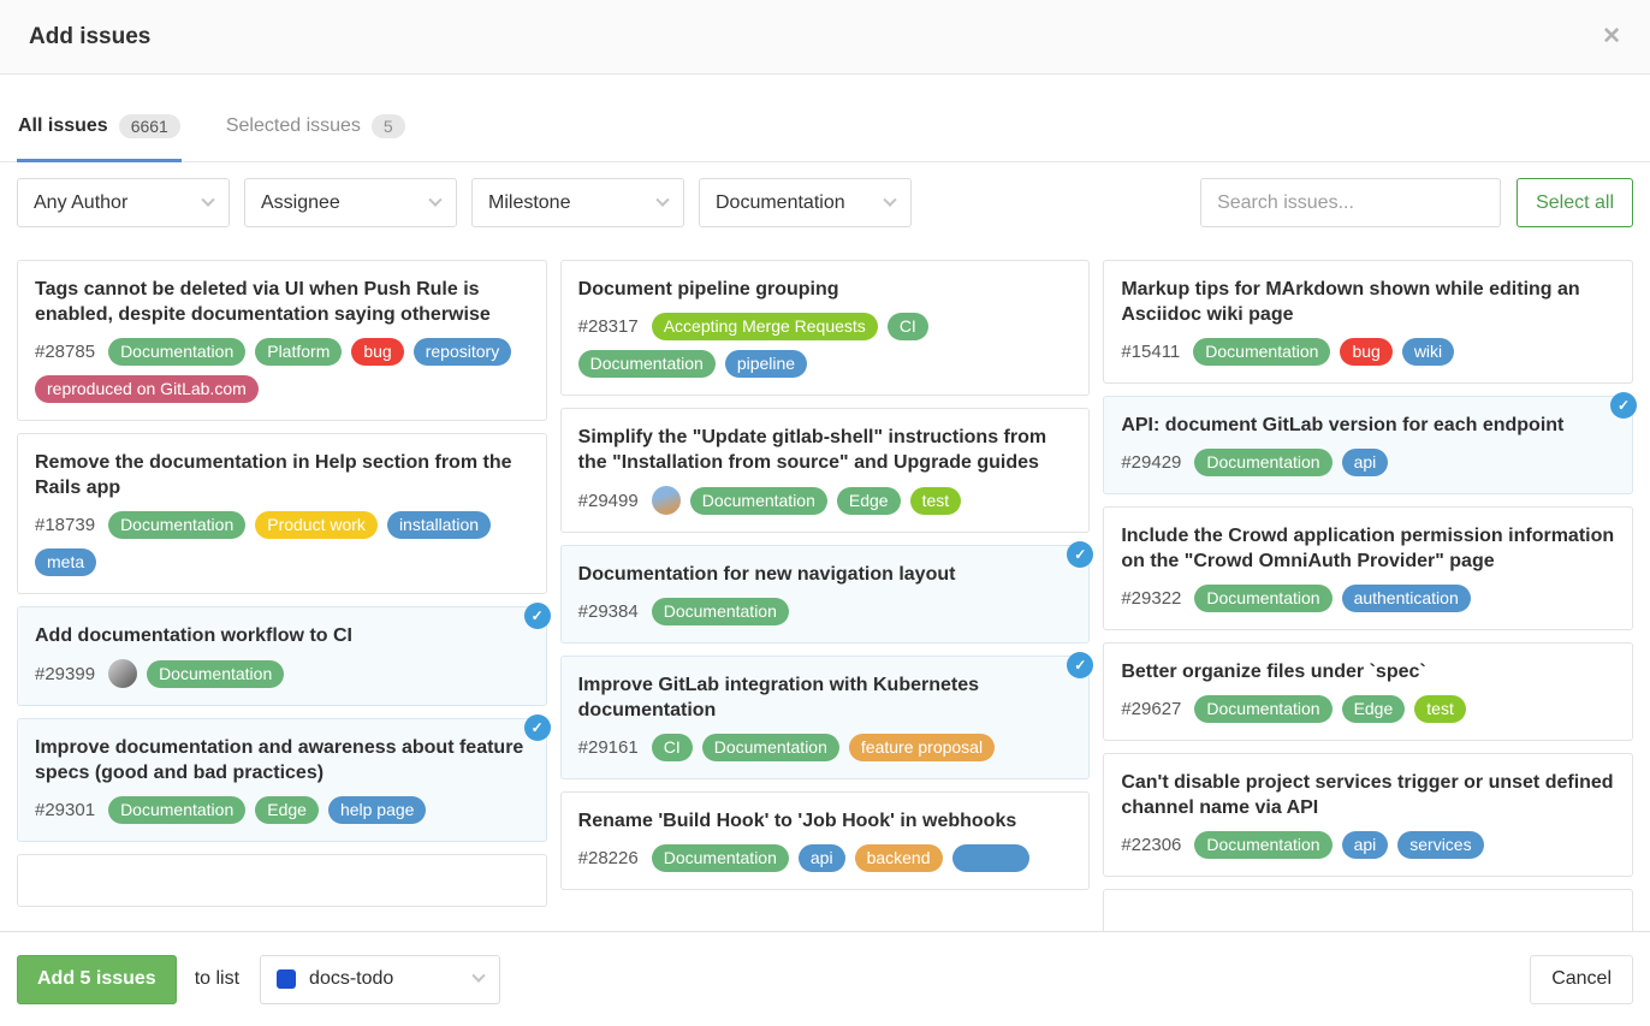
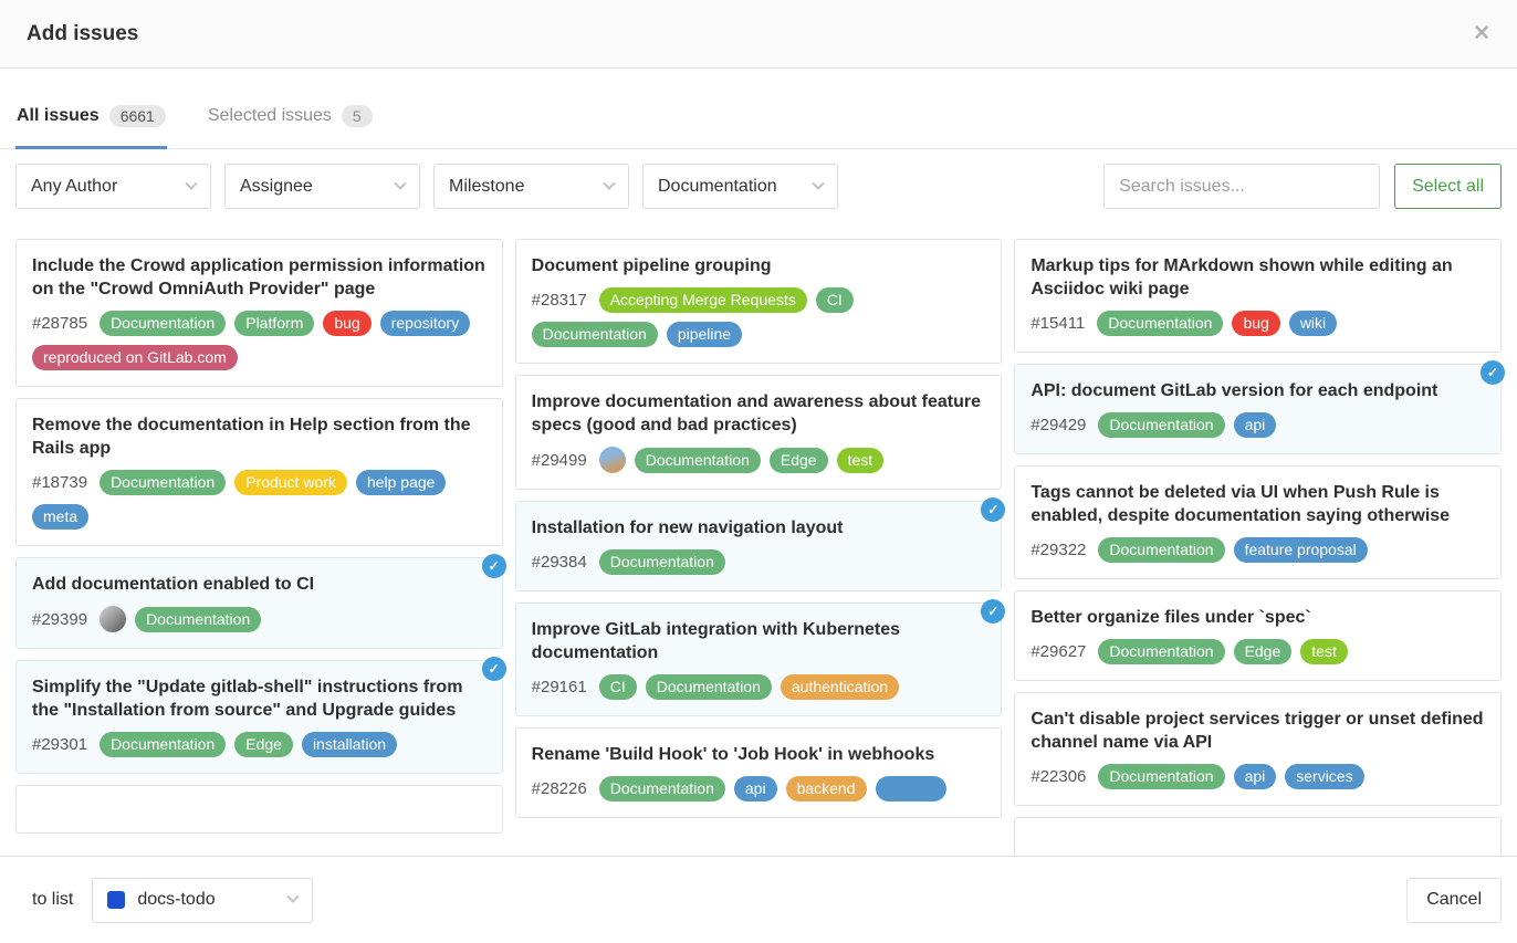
  Add issues
  ✕
  All issues
  6661
  Selected issues
  5
  Any Author
  Assignee
  Milestone
  Documentation
  Search issues...
  Select all
- Tags cannot be deleted via UI when Push Rule is enabled, despite documentation saying otherwise
+ Include the Crowd application permission information on the "Crowd OmniAuth Provider" page
  #28785
  Documentation
  Platform
  bug
  repository
  reproduced on GitLab.com
  Remove the documentation in Help section from the Rails app
  #18739
  Documentation
  Product work
- installation
+ help page
  meta
  ✓
- Add documentation workflow to CI
+ Add documentation enabled to CI
  #29399
  Documentation
  ✓
- Improve documentation and awareness about feature specs (good and bad practices)
+ Simplify the "Update gitlab-shell" instructions from the "Installation from source" and Upgrade guides
  #29301
  Documentation
  Edge
- help page
+ installation
  Document pipeline grouping
  #28317
  Accepting Merge Requests
  CI
  Documentation
  pipeline
- Simplify the "Update gitlab-shell" instructions from the "Installation from source" and Upgrade guides
+ Improve documentation and awareness about feature specs (good and bad practices)
  #29499
  Documentation
  Edge
  test
  ✓
- Documentation for new navigation layout
+ Installation for new navigation layout
  #29384
  Documentation
  ✓
  Improve GitLab integration with Kubernetes documentation
  #29161
  CI
  Documentation
- feature proposal
+ authentication
  Rename 'Build Hook' to 'Job Hook' in webhooks
  #28226
  Documentation
  api
  backend
  Markup tips for MArkdown shown while editing an Asciidoc wiki page
  #15411
  Documentation
  bug
  wiki
  ✓
  API: document GitLab version for each endpoint
  #29429
  Documentation
  api
- Include the Crowd application permission information on the "Crowd OmniAuth Provider" page
+ Tags cannot be deleted via UI when Push Rule is enabled, despite documentation saying otherwise
  #29322
  Documentation
- authentication
+ feature proposal
  Better organize files under `spec`
  #29627
  Documentation
  Edge
  test
  Can't disable project services trigger or unset defined channel name via API
  #22306
  Documentation
  api
  services
- Add 5 issues
  to list
  docs-todo
  Cancel
